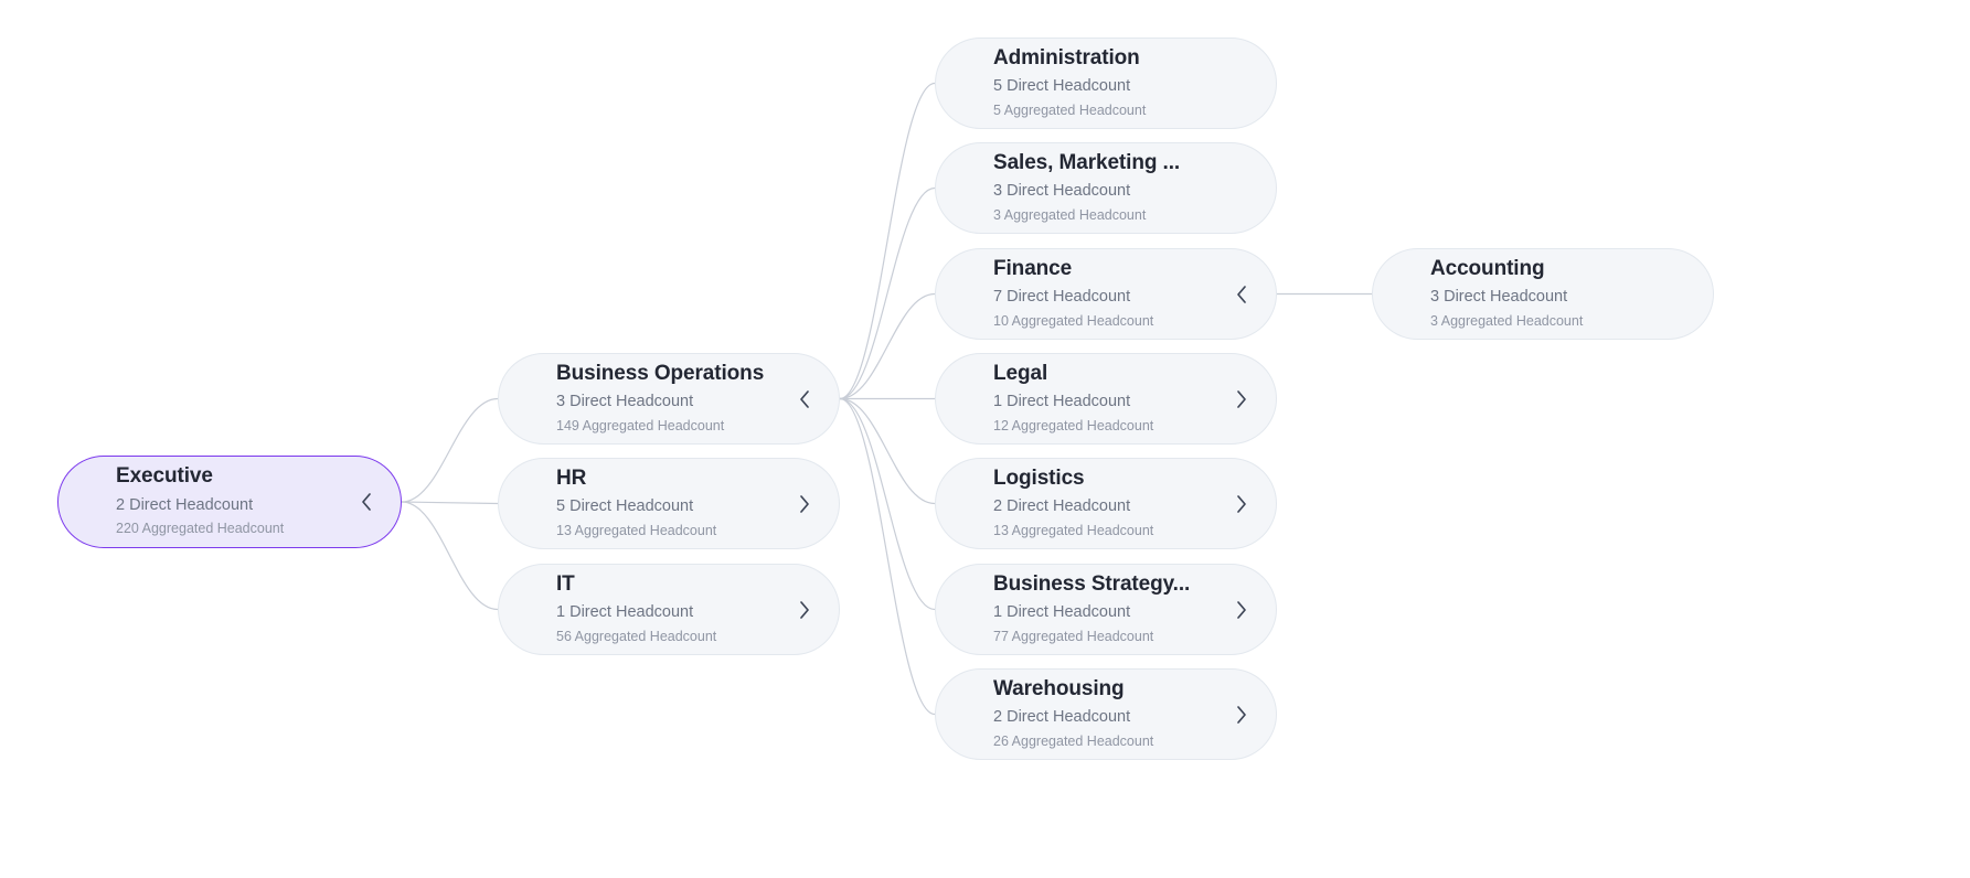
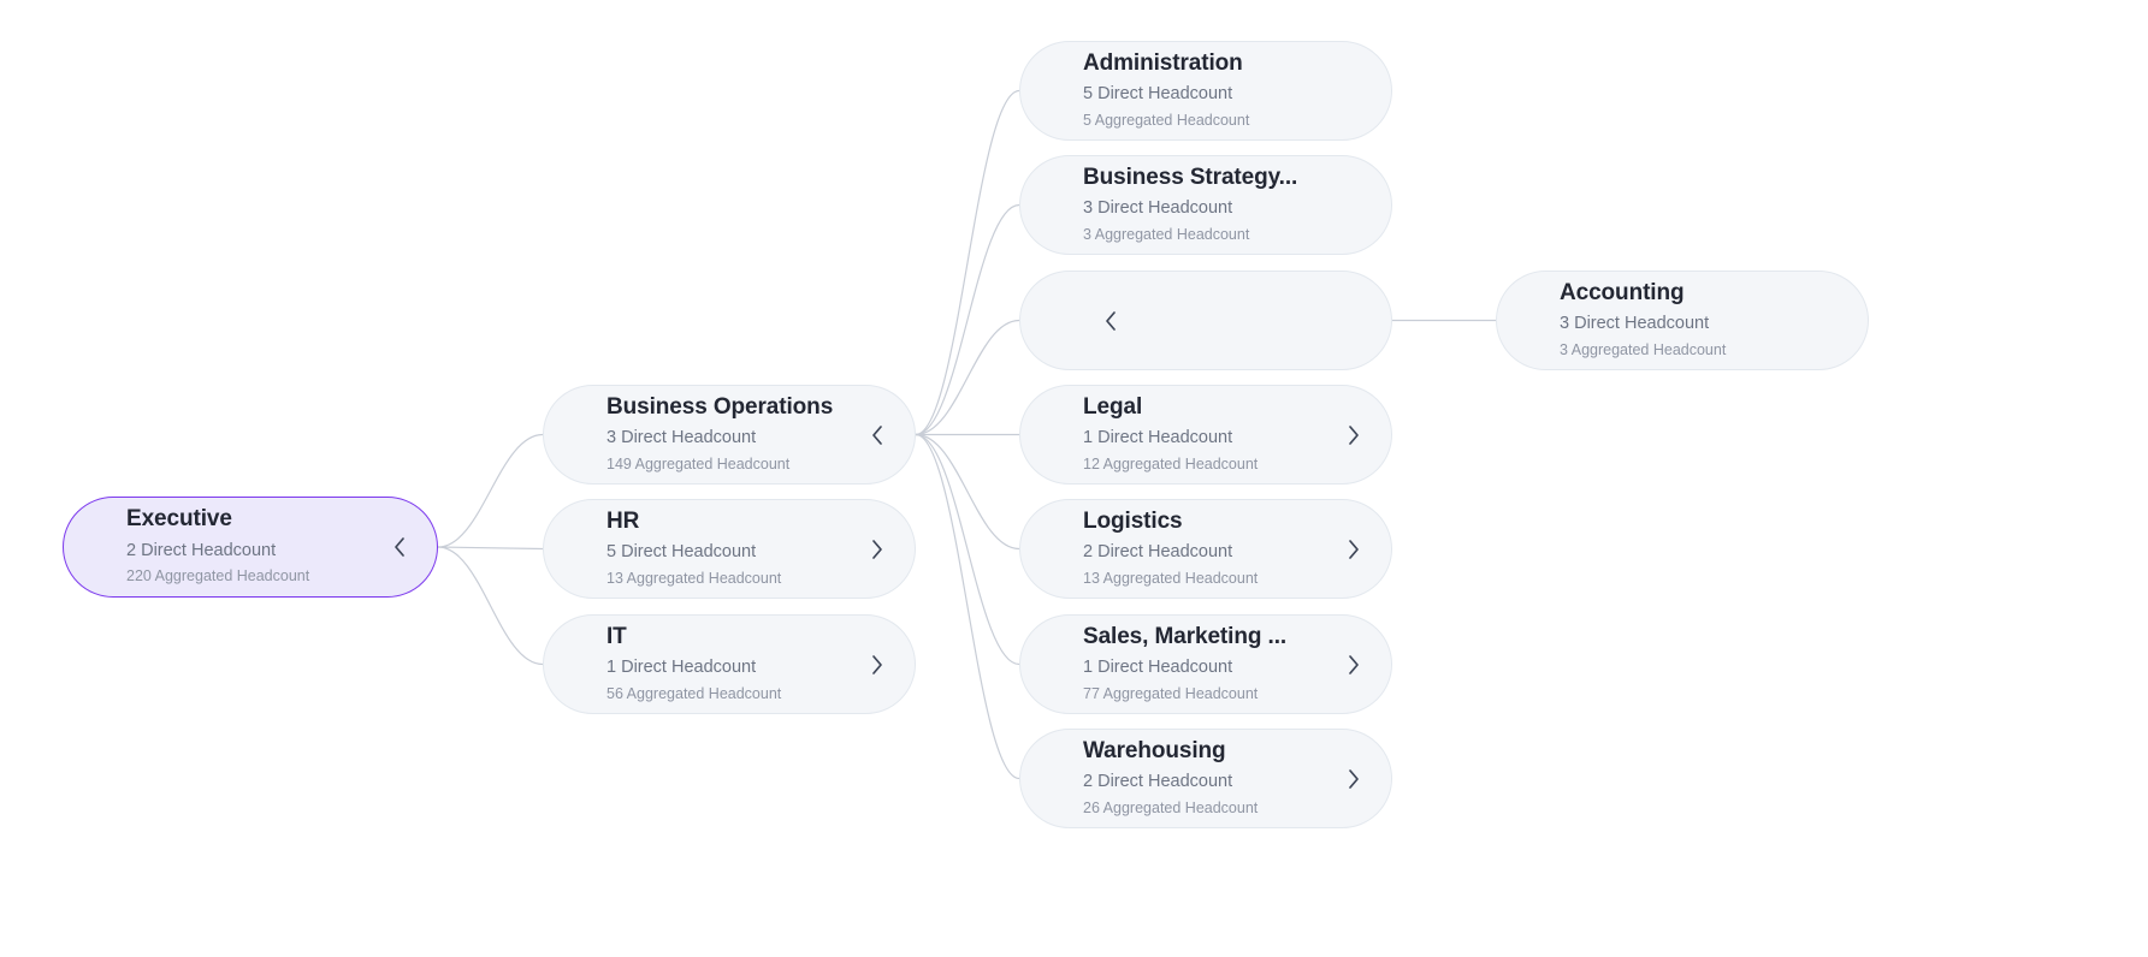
  Executive
  2 Direct Headcount
  220 Aggregated Headcount
  Business Operations
  3 Direct Headcount
  149 Aggregated Headcount
  HR
  5 Direct Headcount
  13 Aggregated Headcount
  IT
  1 Direct Headcount
  56 Aggregated Headcount
  Administration
  5 Direct Headcount
  5 Aggregated Headcount
- Sales, Marketing ...
+ Business Strategy...
  3 Direct Headcount
  3 Aggregated Headcount
- Finance
- 7 Direct Headcount
- 10 Aggregated Headcount
  Legal
  1 Direct Headcount
  12 Aggregated Headcount
  Logistics
  2 Direct Headcount
  13 Aggregated Headcount
- Business Strategy...
+ Sales, Marketing ...
  1 Direct Headcount
  77 Aggregated Headcount
  Warehousing
  2 Direct Headcount
  26 Aggregated Headcount
  Accounting
  3 Direct Headcount
  3 Aggregated Headcount
